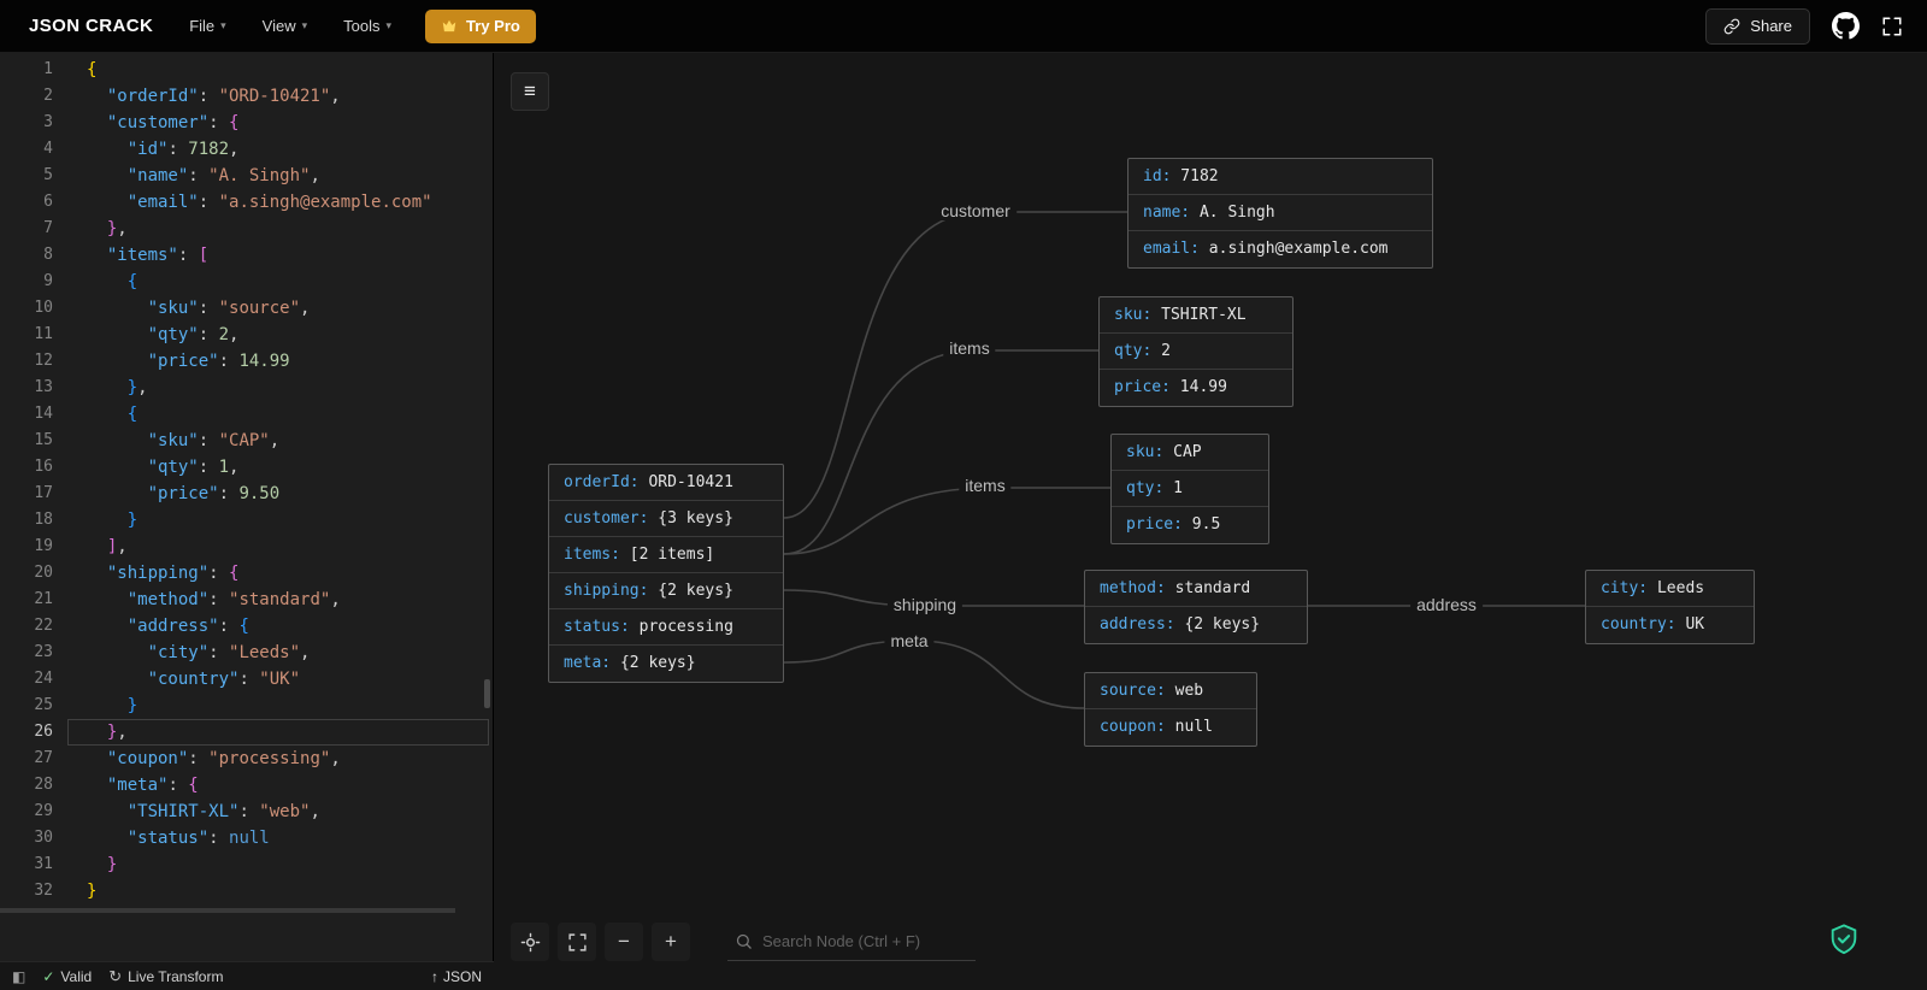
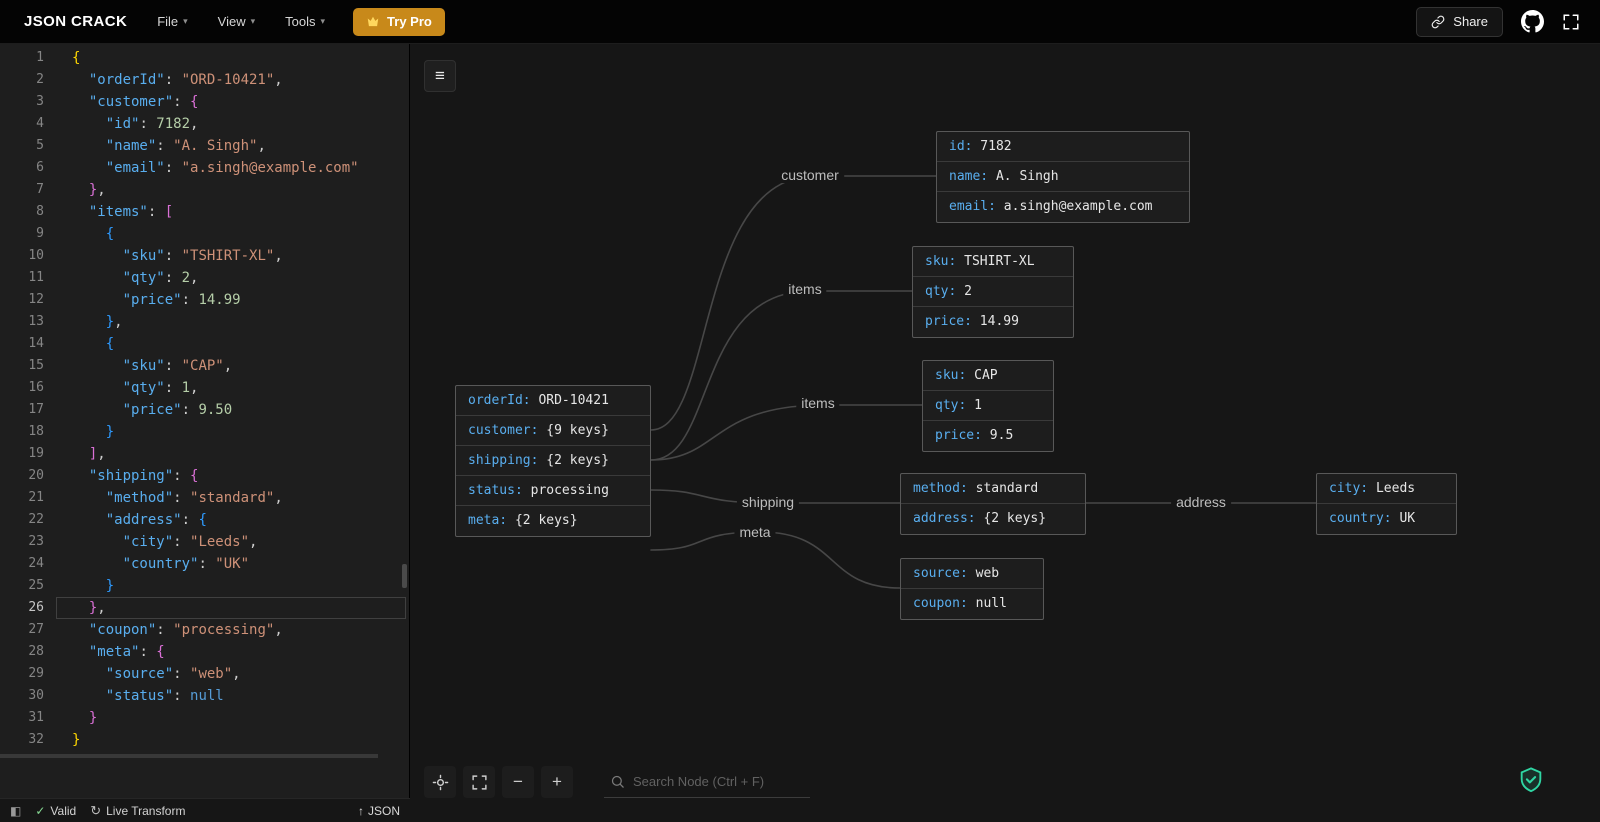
  JSON CRACK
  File
  ▾
  View
  ▾
  Tools
  ▾
  Try Pro
  Share
  1
  {
  2
  "orderId": "ORD-10421",
  3
  "customer": {
  4
  "id": 7182,
  5
  "name": "A. Singh",
  6
  "email": "a.singh@example.com"
  7
  },
  8
  "items": [
  9
  {
  10
- "sku": "source",
+ "sku": "TSHIRT-XL",
  11
  "qty": 2,
  12
  "price": 14.99
  13
  },
  14
  {
  15
  "sku": "CAP",
  16
  "qty": 1,
  17
  "price": 9.50
  18
  }
  19
  ],
  20
  "shipping": {
  21
  "method": "standard",
  22
  "address": {
  23
  "city": "Leeds",
  24
  "country": "UK"
  25
  }
  26
  },
  27
  "coupon": "processing",
  28
  "meta": {
  29
- "TSHIRT-XL": "web",
+ "source": "web",
  30
  "status": null
  31
  }
  32
  }
  ◧
  ✓
  Valid
  ↻
  Live Transform
  ↑
  JSON
  customer
  items
  items
  shipping
  meta
  address
  orderId: ORD-10421
- customer: {3 keys}
+ customer: {9 keys}
- items: [2 items]
  shipping: {2 keys}
  status: processing
  meta: {2 keys}
  id: 7182
  name: A. Singh
  email: a.singh@example.com
  sku: TSHIRT-XL
  qty: 2
  price: 14.99
  sku: CAP
  qty: 1
  price: 9.5
  method: standard
  address: {2 keys}
  source: web
  coupon: null
  city: Leeds
  country: UK
  ≡
  −
  +
  Search Node (Ctrl + F)
